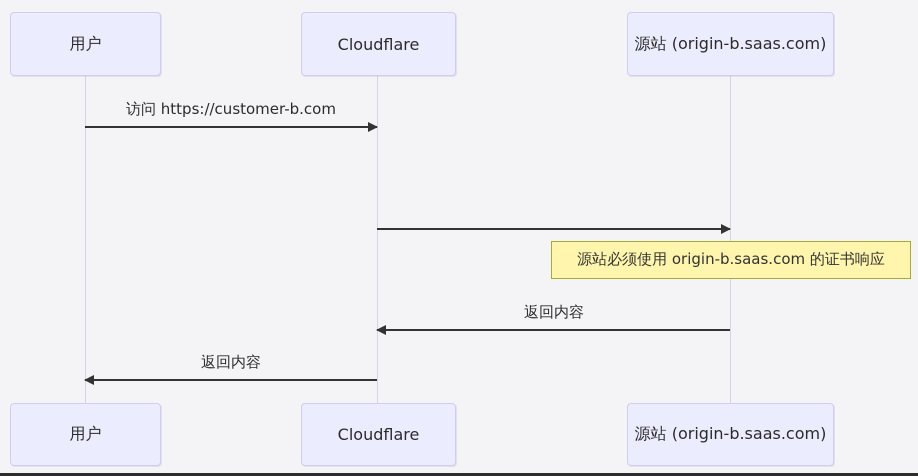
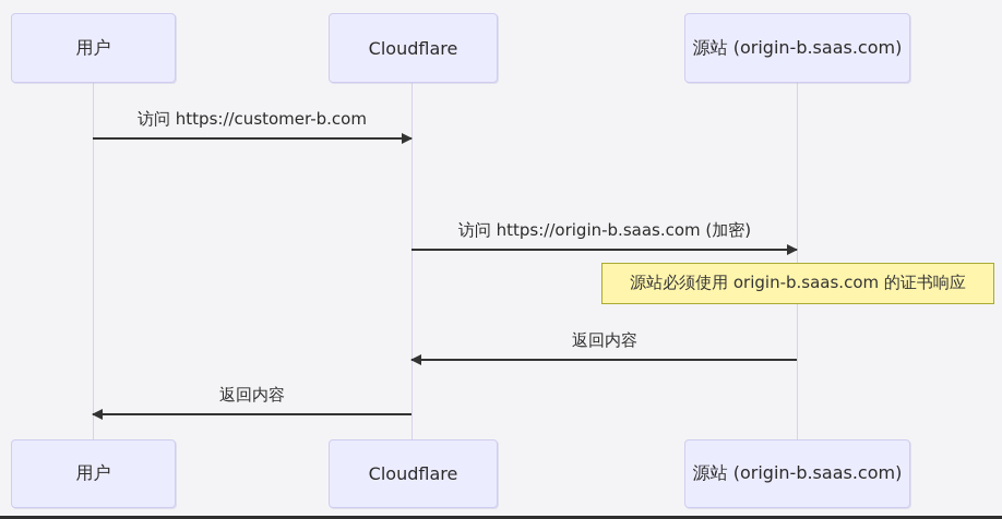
  用户
  Cloudflare
  源站 (origin-b.saas.com)
  访问 https://customer-b.com
+ 访问 https://origin-b.saas.com (加密)
  源站必须使用 origin-b.saas.com 的证书响应
  返回内容
  返回内容
  用户
  Cloudflare
  源站 (origin-b.saas.com)
